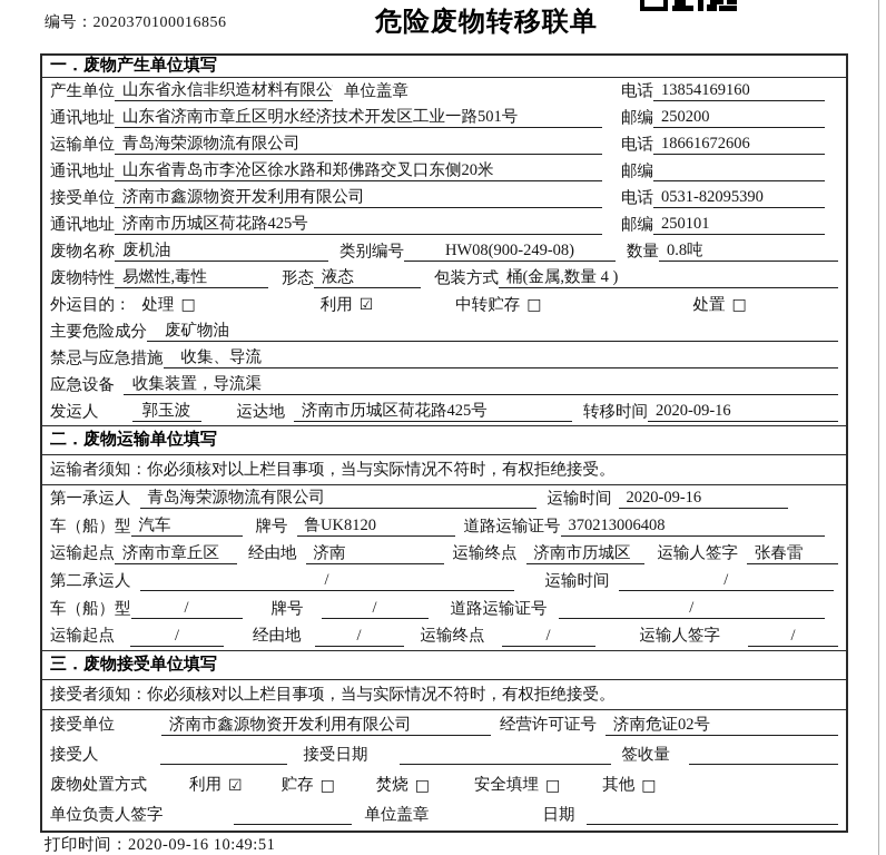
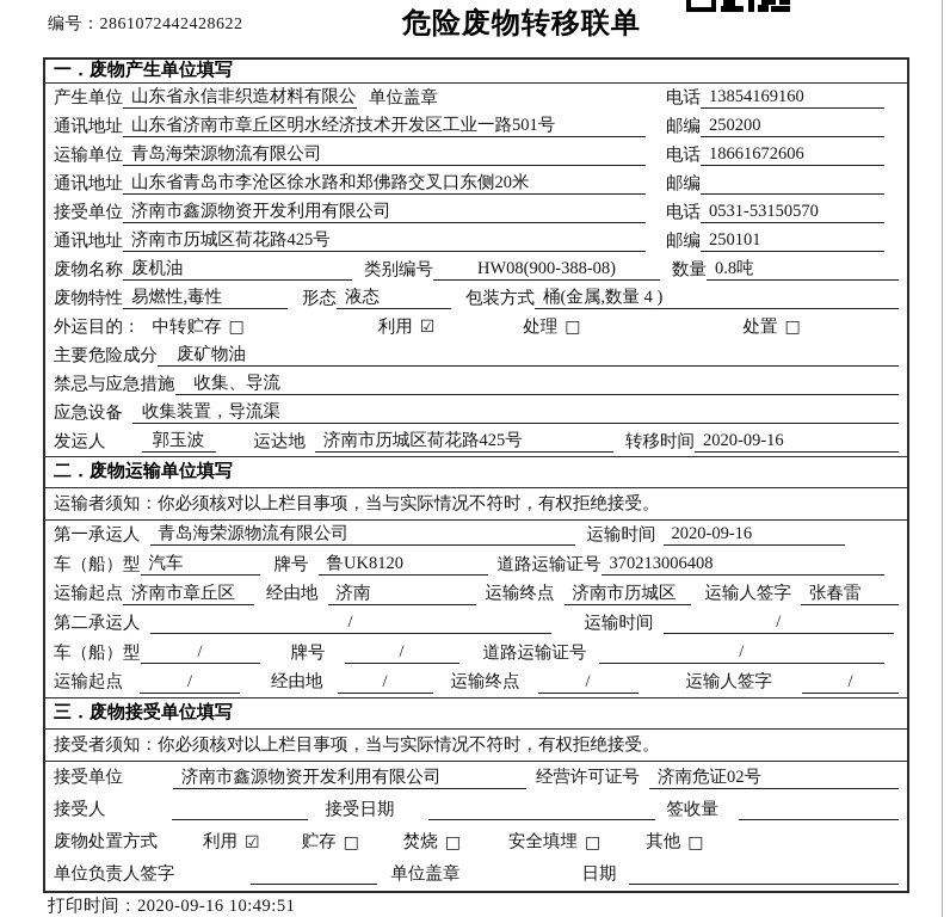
- 编号：2020370100016856
+ 编号：2861072442428622
  危险废物转移联单
  一．废物产生单位填写
  产生单位
  山东省永信非织造材料有限公
  单位盖章
  电话
  13854169160
  通讯地址
  山东省济南市章丘区明水经济技术开发区工业一路501号
  邮编
  250200
  运输单位
  青岛海荣源物流有限公司
  电话
  18661672606
  通讯地址
  山东省青岛市李沧区徐水路和郑佛路交叉口东侧20米
  邮编
  接受单位
  济南市鑫源物资开发利用有限公司
  电话
- 0531-82095390
+ 0531-53150570
  通讯地址
  济南市历城区荷花路425号
  邮编
  250101
  废物名称
  废机油
  类别编号
- HW08(900-249-08)
+ HW08(900-388-08)
  数量
  0.8吨
  废物特性
  易燃性,毒性
  形态
  液态
  包装方式
  桶(金属,数量 4 )
  外运目的：
- 处理
+ 中转贮存
  □
  利用
  ☑
- 中转贮存
+ 处理
  □
  处置
  □
  主要危险成分
  废矿物油
  禁忌与应急措施
  收集、导流
  应急设备
  收集装置，导流渠
  发运人
  郭玉波
  运达地
  济南市历城区荷花路425号
  转移时间
  2020-09-16
  二．废物运输单位填写
  运输者须知：你必须核对以上栏目事项，当与实际情况不符时，有权拒绝接受。
  第一承运人
  青岛海荣源物流有限公司
  运输时间
  2020-09-16
  车（船）型
  汽车
  牌号
  鲁UK8120
  道路运输证号
  370213006408
  运输起点
  济南市章丘区
  经由地
  济南
  运输终点
  济南市历城区
  运输人签字
  张春雷
  第二承运人
  /
  运输时间
  /
  车（船）型
  /
  牌号
  /
  道路运输证号
  /
  运输起点
  /
  经由地
  /
  运输终点
  /
  运输人签字
  /
  三．废物接受单位填写
  接受者须知：你必须核对以上栏目事项，当与实际情况不符时，有权拒绝接受。
  接受单位
  济南市鑫源物资开发利用有限公司
  经营许可证号
  济南危证02号
  接受人
  接受日期
  签收量
  废物处置方式
  利用
  ☑
  贮存
  □
  焚烧
  □
  安全填埋
  □
  其他
  □
  单位负责人签字
  单位盖章
  日期
  打印时间：2020-09-16 10:49:51
